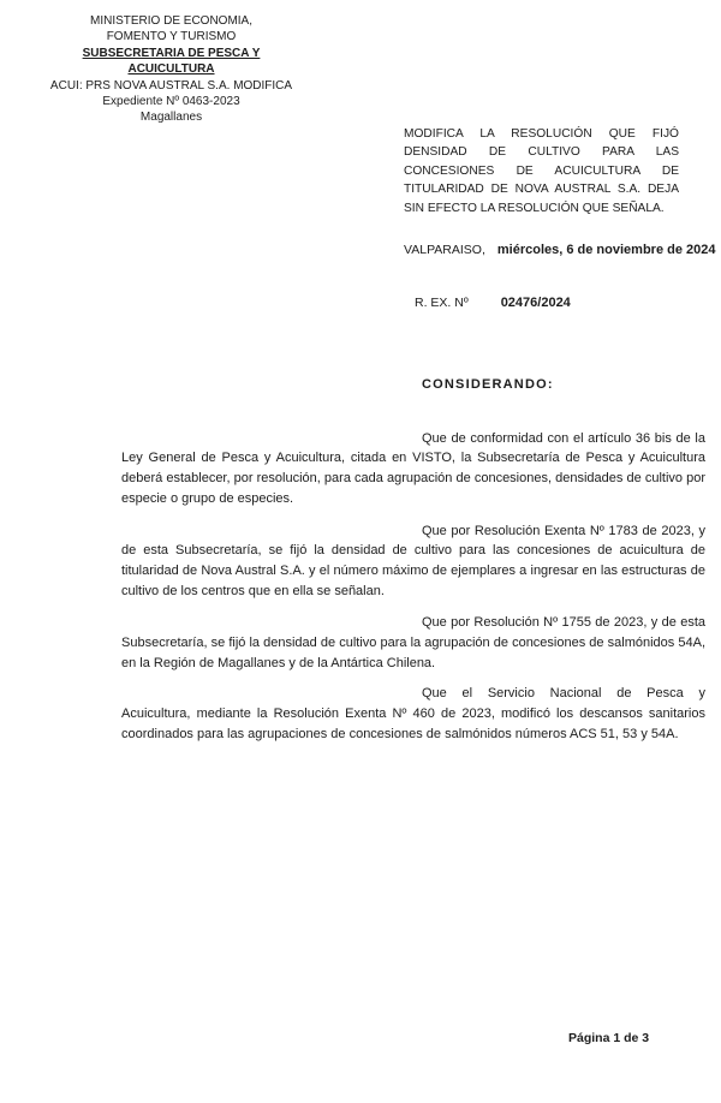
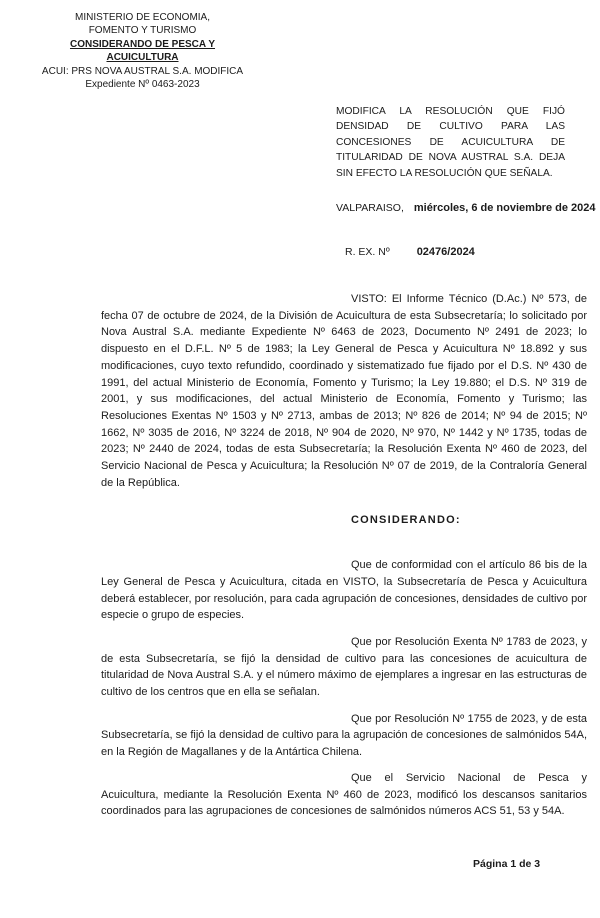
  MINISTERIO DE ECONOMIA,
  FOMENTO Y TURISMO
- SUBSECRETARIA DE PESCA Y ACUICULTURA
+ CONSIDERANDO DE PESCA Y ACUICULTURA
  ACUI: PRS NOVA AUSTRAL S.A. MODIFICA
  Expediente Nº 0463-2023
- Magallanes
  MODIFICA LA RESOLUCIÓN QUE FIJÓ DENSIDAD DE CULTIVO PARA LAS CONCESIONES DE ACUICULTURA DE TITULARIDAD DE NOVA AUSTRAL S.A. DEJA SIN EFECTO LA RESOLUCIÓN QUE SEÑALA.
  VALPARAISO, miércoles, 6 de noviembre de 2024
  R. EX. Nº 02476/2024
+ VISTO: El Informe Técnico (D.Ac.) Nº 573, de fecha 07 de octubre de 2024, de la División de Acuicultura de esta Subsecretaría; lo solicitado por Nova Austral S.A. mediante Expediente Nº 6463 de 2023, Documento Nº 2491 de 2023; lo dispuesto en el D.F.L. Nº 5 de 1983; la Ley General de Pesca y Acuicultura Nº 18.892 y sus modificaciones, cuyo texto refundido, coordinado y sistematizado fue fijado por el D.S. Nº 430 de 1991, del actual Ministerio de Economía, Fomento y Turismo; la Ley 19.880; el D.S. Nº 319 de 2001, y sus modificaciones, del actual Ministerio de Economía, Fomento y Turismo; las Resoluciones Exentas Nº 1503 y Nº 2713, ambas de 2013; Nº 826 de 2014; Nº 94 de 2015; Nº 1662, Nº 3035 de 2016, Nº 3224 de 2018, Nº 904 de 2020, Nº 970, Nº 1442 y Nº 1735, todas de 2023; Nº 2440 de 2024, todas de esta Subsecretaría; la Resolución Exenta Nº 460 de 2023, del Servicio Nacional de Pesca y Acuicultura; la Resolución Nº 07 de 2019, de la Contraloría General de la República.
  CONSIDERANDO:
- Que de conformidad con el artículo 36 bis de la Ley General de Pesca y Acuicultura, citada en VISTO, la Subsecretaría de Pesca y Acuicultura deberá establecer, por resolución, para cada agrupación de concesiones, densidades de cultivo por especie o grupo de especies.
+ Que de conformidad con el artículo 86 bis de la Ley General de Pesca y Acuicultura, citada en VISTO, la Subsecretaría de Pesca y Acuicultura deberá establecer, por resolución, para cada agrupación de concesiones, densidades de cultivo por especie o grupo de especies.
  Que por Resolución Exenta Nº 1783 de 2023, y de esta Subsecretaría, se fijó la densidad de cultivo para las concesiones de acuicultura de titularidad de Nova Austral S.A. y el número máximo de ejemplares a ingresar en las estructuras de cultivo de los centros que en ella se señalan.
  Que por Resolución Nº 1755 de 2023, y de esta Subsecretaría, se fijó la densidad de cultivo para la agrupación de concesiones de salmónidos 54A, en la Región de Magallanes y de la Antártica Chilena.
  Que el Servicio Nacional de Pesca y Acuicultura, mediante la Resolución Exenta Nº 460 de 2023, modificó los descansos sanitarios coordinados para las agrupaciones de concesiones de salmónidos números ACS 51, 53 y 54A.
  Página 1 de 3
